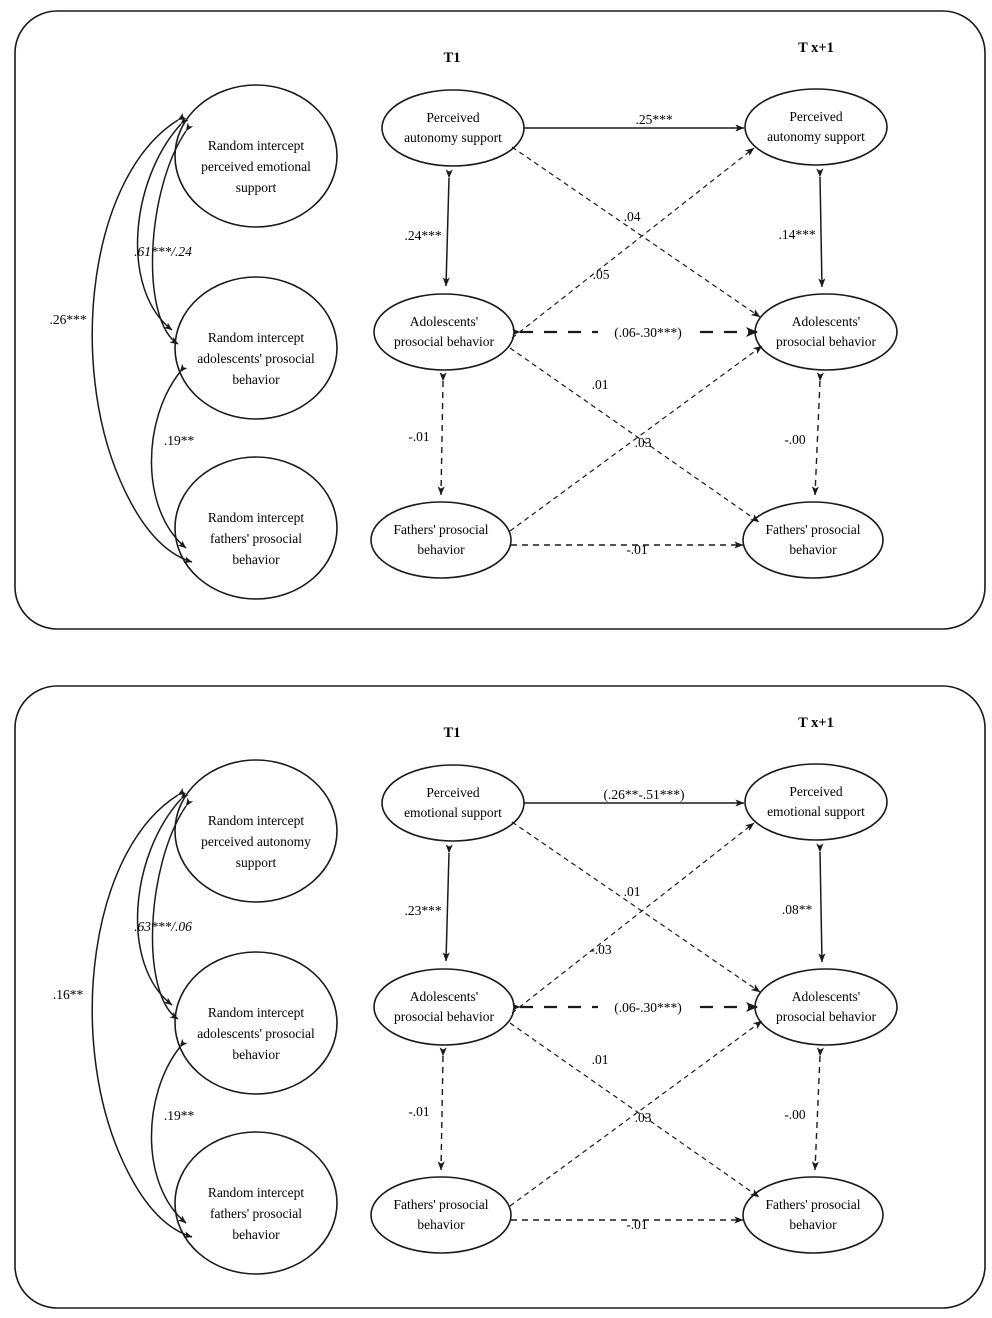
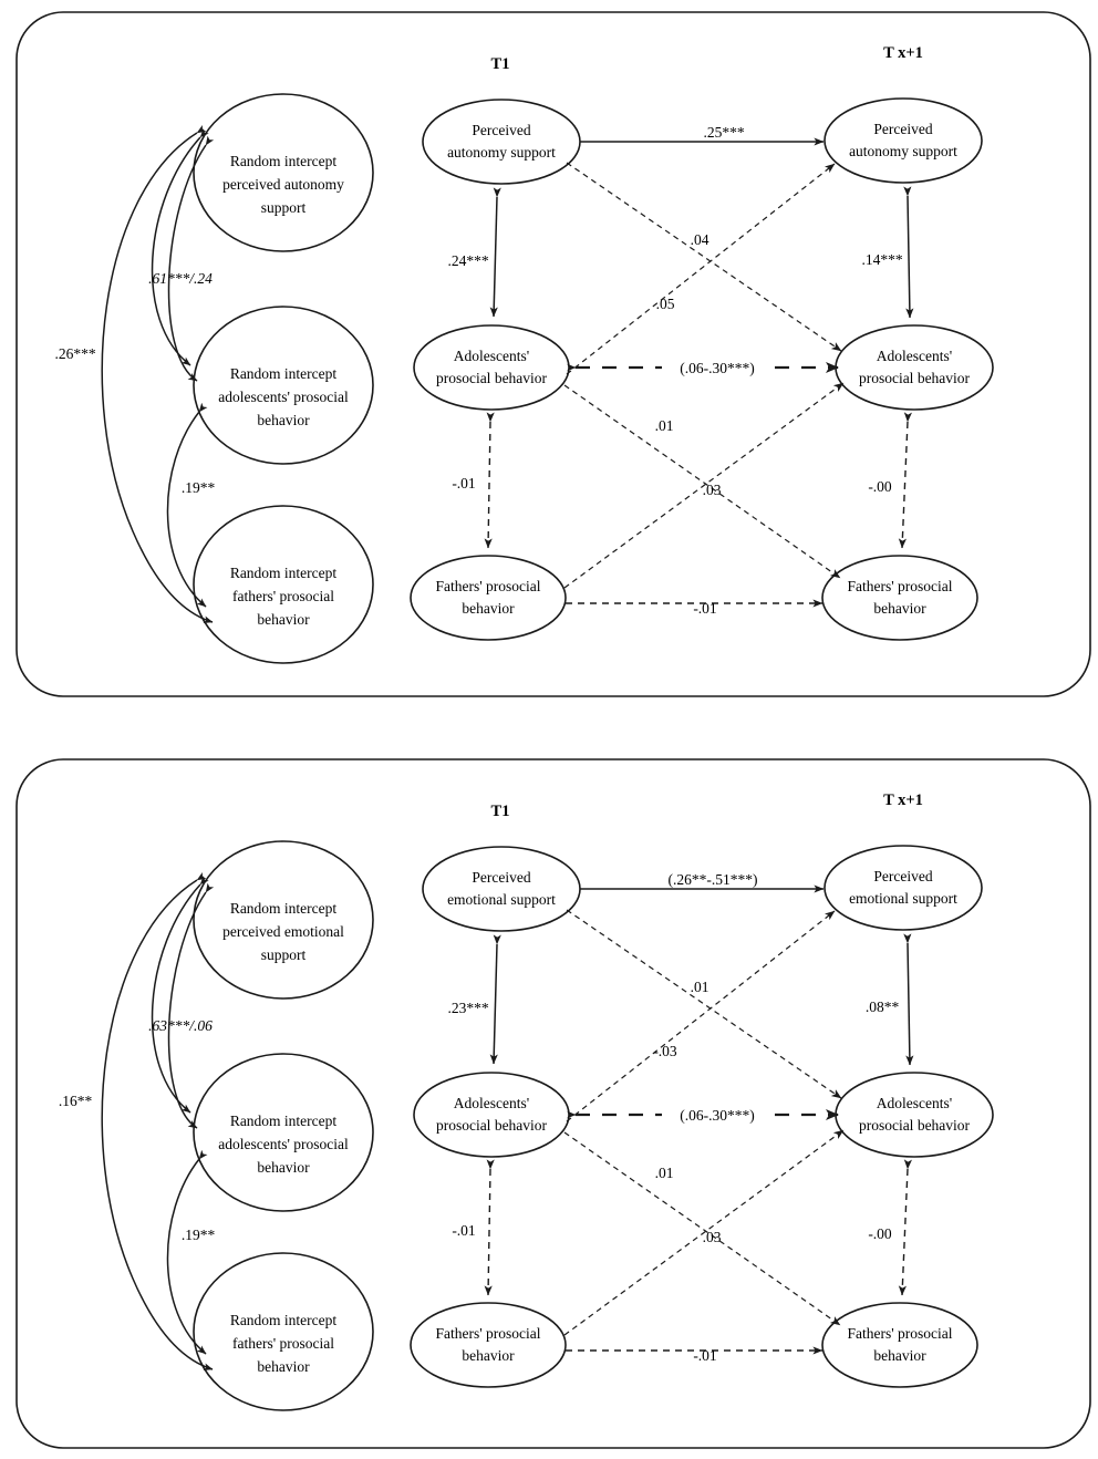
  T1
  T x+1
  Random intercept
- perceived emotional
+ perceived autonomy
  support
  Random intercept
  adolescents' prosocial
  behavior
  Random intercept
  fathers' prosocial
  behavior
  .26***
  .61***/.24
  .19**
  Perceived
  autonomy support
  Adolescents'
  prosocial behavior
  Fathers' prosocial
  behavior
  Perceived
  autonomy support
  Adolescents'
  prosocial behavior
  Fathers' prosocial
  behavior
  .25***
  (.06-.30***)
  -.01
  .24***
  -.01
  .14***
  -.00
  .04
  .05
  .01
  .03
  T1
  T x+1
  Random intercept
- perceived autonomy
+ perceived emotional
  support
  Random intercept
  adolescents' prosocial
  behavior
  Random intercept
  fathers' prosocial
  behavior
  .16**
  .63***/.06
  .19**
  Perceived
  emotional support
  Adolescents'
  prosocial behavior
  Fathers' prosocial
  behavior
  Perceived
  emotional support
  Adolescents'
  prosocial behavior
  Fathers' prosocial
  behavior
  (.26**-.51***)
  (.06-.30***)
  -.01
  .23***
  -.01
  .08**
  -.00
  .01
  -.03
  .01
  .03
